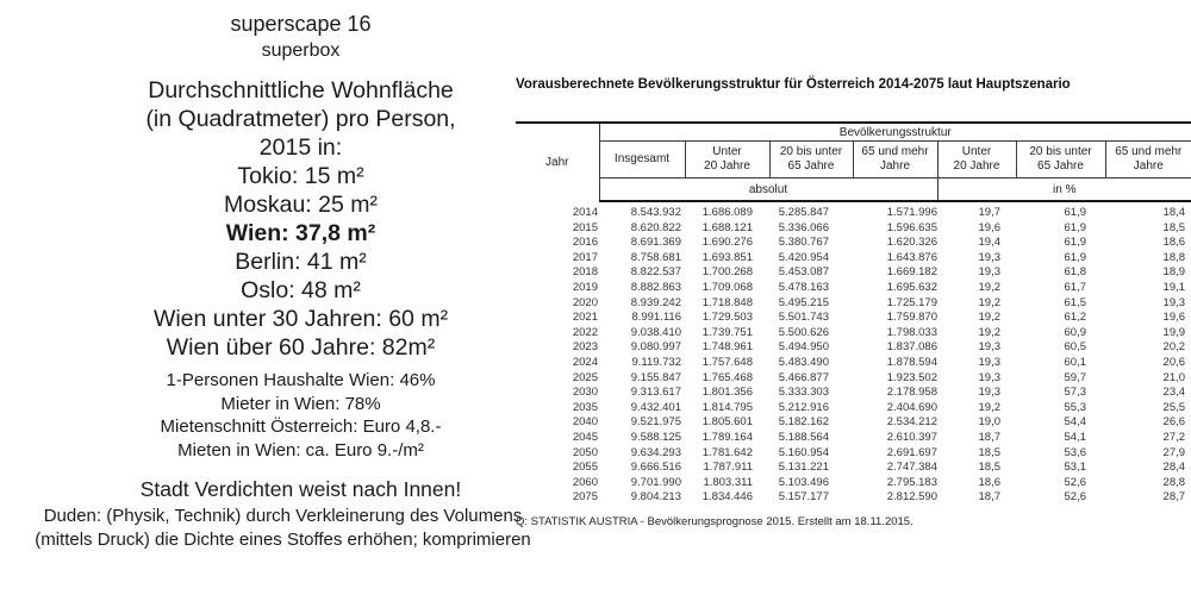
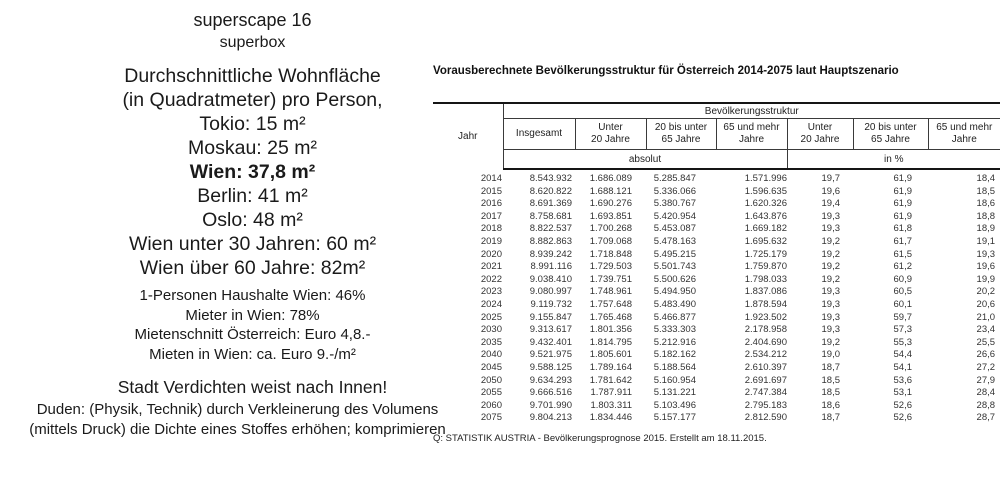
  superscape 16
  superbox
  Durchschnittliche Wohnfläche
  (in Quadratmeter) pro Person,
- 2015 in:
  Tokio: 15 m²
  Moskau: 25 m²
  Wien: 37,8 m²
  Berlin: 41 m²
  Oslo: 48 m²
  Wien unter 30 Jahren: 60 m²
  Wien über 60 Jahre: 82m²
  1-Personen Haushalte Wien: 46%
  Mieter in Wien: 78%
  Mietenschnitt Österreich: Euro 4,8.-
  Mieten in Wien: ca. Euro 9.-/m²
  Stadt Verdichten weist nach Innen!
  Duden: (Physik, Technik) durch Verkleinerung des Volumens
  (mittels Druck) die Dichte eines Stoffes erhöhen; komprimieren
  Vorausberechnete Bevölkerungsstruktur für Österreich 2014-2075 laut Hauptszenario
  Jahr	Bevölkerungsstruktur
  Insgesamt	Unter 20 Jahre	20 bis unter 65 Jahre	65 und mehr Jahre	Unter 20 Jahre	20 bis unter 65 Jahre	65 und mehr Jahre
  absolut	in %
  2014	8.543.932	1.686.089	5.285.847	1.571.996	19,7	61,9	18,4
  2015	8.620.822	1.688.121	5.336.066	1.596.635	19,6	61,9	18,5
  2016	8.691.369	1.690.276	5.380.767	1.620.326	19,4	61,9	18,6
  2017	8.758.681	1.693.851	5.420.954	1.643.876	19,3	61,9	18,8
  2018	8.822.537	1.700.268	5.453.087	1.669.182	19,3	61,8	18,9
  2019	8.882.863	1.709.068	5.478.163	1.695.632	19,2	61,7	19,1
  2020	8.939.242	1.718.848	5.495.215	1.725.179	19,2	61,5	19,3
  2021	8.991.116	1.729.503	5.501.743	1.759.870	19,2	61,2	19,6
  2022	9.038.410	1.739.751	5.500.626	1.798.033	19,2	60,9	19,9
  2023	9.080.997	1.748.961	5.494.950	1.837.086	19,3	60,5	20,2
  2024	9.119.732	1.757.648	5.483.490	1.878.594	19,3	60,1	20,6
  2025	9.155.847	1.765.468	5.466.877	1.923.502	19,3	59,7	21,0
  2030	9.313.617	1.801.356	5.333.303	2.178.958	19,3	57,3	23,4
  2035	9.432.401	1.814.795	5.212.916	2.404.690	19,2	55,3	25,5
  2040	9.521.975	1.805.601	5.182.162	2.534.212	19,0	54,4	26,6
  2045	9.588.125	1.789.164	5.188.564	2.610.397	18,7	54,1	27,2
  2050	9.634.293	1.781.642	5.160.954	2.691.697	18,5	53,6	27,9
  2055	9.666.516	1.787.911	5.131.221	2.747.384	18,5	53,1	28,4
  2060	9.701.990	1.803.311	5.103.496	2.795.183	18,6	52,6	28,8
  2075	9.804.213	1.834.446	5.157.177	2.812.590	18,7	52,6	28,7
  Q: STATISTIK AUSTRIA - Bevölkerungsprognose 2015. Erstellt am 18.11.2015.
